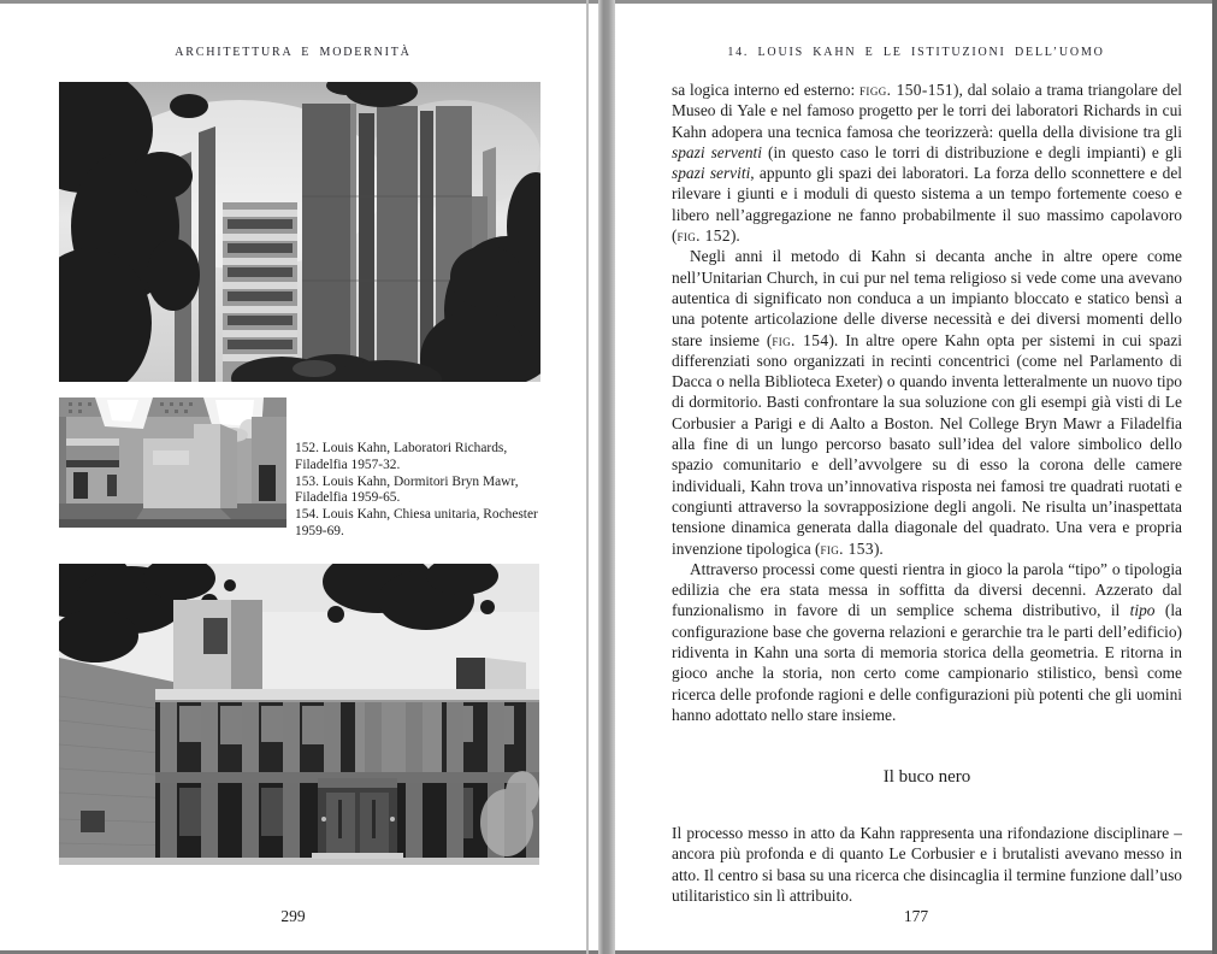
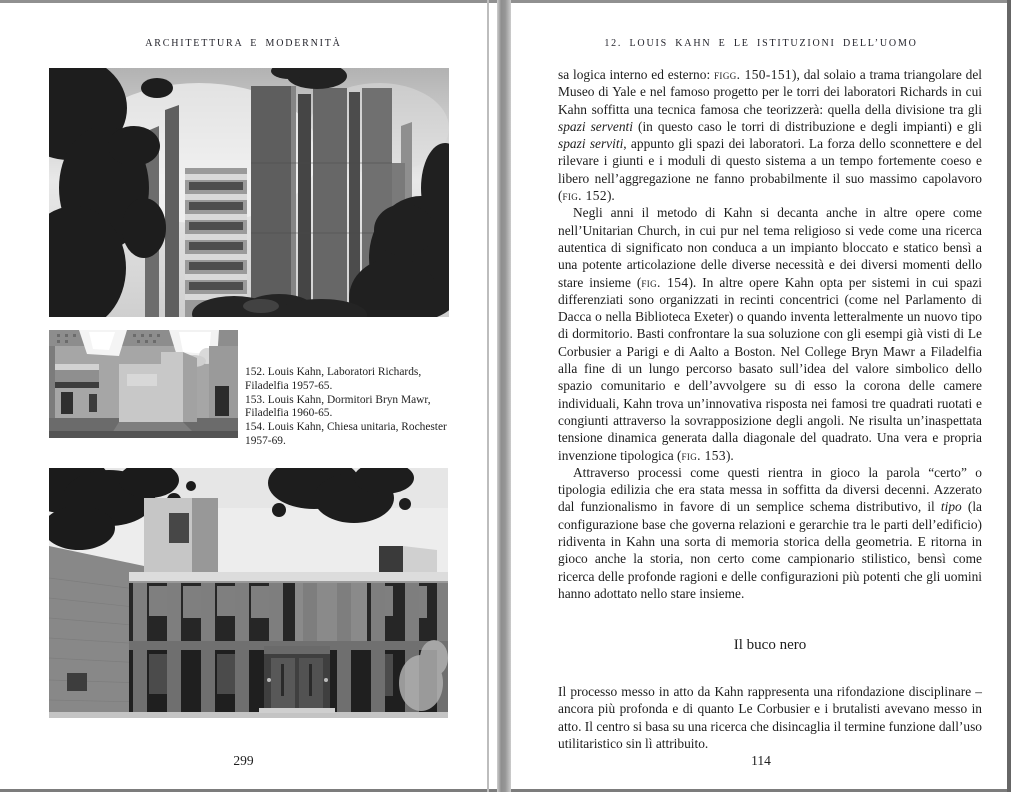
  ARCHITETTURA E MODERNITÀ
- 152. Louis Kahn, Laboratori Richards, Filadelfia 1957-32.
+ 152. Louis Kahn, Laboratori Richards, Filadelfia 1957-65.
- 153. Louis Kahn, Dormitori Bryn Mawr, Filadelfia 1959-65.
+ 153. Louis Kahn, Dormitori Bryn Mawr, Filadelfia 1960-65.
- 154. Louis Kahn, Chiesa unitaria, Rochester 1959-69.
+ 154. Louis Kahn, Chiesa unitaria, Rochester 1957-69.
  299
- 14. LOUIS KAHN E LE ISTITUZIONI DELL’UOMO
+ 12. LOUIS KAHN E LE ISTITUZIONI DELL’UOMO
- sa logica interno ed esterno: figg. 150-151), dal solaio a trama triangolare del Museo di Yale e nel famoso progetto per le torri dei laboratori Richards in cui Kahn adopera una tecnica famosa che teorizzerà: quella della divisione tra gli spazi serventi (in questo caso le torri di distribuzione e degli impianti) e gli spazi serviti, appunto gli spazi dei laboratori. La forza dello sconnettere e del rilevare i giunti e i moduli di questo sistema a un tempo fortemente coeso e libero nell’aggregazione ne fanno probabilmente il suo massimo capolavoro (fig. 152).
+ sa logica interno ed esterno: figg. 150-151), dal solaio a trama triangolare del Museo di Yale e nel famoso progetto per le torri dei laboratori Richards in cui Kahn soffitta una tecnica famosa che teorizzerà: quella della divisione tra gli spazi serventi (in questo caso le torri di distribuzione e degli impianti) e gli spazi serviti, appunto gli spazi dei laboratori. La forza dello sconnettere e del rilevare i giunti e i moduli di questo sistema a un tempo fortemente coeso e libero nell’aggregazione ne fanno probabilmente il suo massimo capolavoro (fig. 152).
- Negli anni il metodo di Kahn si decanta anche in altre opere come nell’Unitarian Church, in cui pur nel tema religioso si vede come una avevano autentica di significato non conduca a un impianto bloccato e statico bensì a una potente articolazione delle diverse necessità e dei diversi momenti dello stare insieme (fig. 154). In altre opere Kahn opta per sistemi in cui spazi differenziati sono organizzati in recinti concentrici (come nel Parlamento di Dacca o nella Biblioteca Exeter) o quando inventa letteralmente un nuovo tipo di dormitorio. Basti confrontare la sua soluzione con gli esempi già visti di Le Corbusier a Parigi e di Aalto a Boston. Nel College Bryn Mawr a Filadelfia alla fine di un lungo percorso basato sull’idea del valore simbolico dello spazio comunitario e dell’avvolgere su di esso la corona delle camere individuali, Kahn trova un’innovativa risposta nei famosi tre quadrati ruotati e congiunti attraverso la sovrapposizione degli angoli. Ne risulta un’inaspettata tensione dinamica generata dalla diagonale del quadrato. Una vera e propria invenzione tipologica (fig. 153).
+ Negli anni il metodo di Kahn si decanta anche in altre opere come nell’Unitarian Church, in cui pur nel tema religioso si vede come una ricerca autentica di significato non conduca a un impianto bloccato e statico bensì a una potente articolazione delle diverse necessità e dei diversi momenti dello stare insieme (fig. 154). In altre opere Kahn opta per sistemi in cui spazi differenziati sono organizzati in recinti concentrici (come nel Parlamento di Dacca o nella Biblioteca Exeter) o quando inventa letteralmente un nuovo tipo di dormitorio. Basti confrontare la sua soluzione con gli esempi già visti di Le Corbusier a Parigi e di Aalto a Boston. Nel College Bryn Mawr a Filadelfia alla fine di un lungo percorso basato sull’idea del valore simbolico dello spazio comunitario e dell’avvolgere su di esso la corona delle camere individuali, Kahn trova un’innovativa risposta nei famosi tre quadrati ruotati e congiunti attraverso la sovrapposizione degli angoli. Ne risulta un’inaspettata tensione dinamica generata dalla diagonale del quadrato. Una vera e propria invenzione tipologica (fig. 153).
- Attraverso processi come questi rientra in gioco la parola “tipo” o tipologia edilizia che era stata messa in soffitta da diversi decenni. Azzerato dal funzionalismo in favore di un semplice schema distributivo, il tipo (la configurazione base che governa relazioni e gerarchie tra le parti dell’edificio) ridiventa in Kahn una sorta di memoria storica della geometria. E ritorna in gioco anche la storia, non certo come campionario stilistico, bensì come ricerca delle profonde ragioni e delle configurazioni più potenti che gli uomini hanno adottato nello stare insieme.
+ Attraverso processi come questi rientra in gioco la parola “certo” o tipologia edilizia che era stata messa in soffitta da diversi decenni. Azzerato dal funzionalismo in favore di un semplice schema distributivo, il tipo (la configurazione base che governa relazioni e gerarchie tra le parti dell’edificio) ridiventa in Kahn una sorta di memoria storica della geometria. E ritorna in gioco anche la storia, non certo come campionario stilistico, bensì come ricerca delle profonde ragioni e delle configurazioni più potenti che gli uomini hanno adottato nello stare insieme.
  Il buco nero
  Il processo messo in atto da Kahn rappresenta una rifondazione disciplinare – ancora più profonda e di quanto Le Corbusier e i brutalisti avevano messo in atto. Il centro si basa su una ricerca che disincaglia il termine funzione dall’uso utilitaristico sin lì attribuito.
- 177
+ 114
